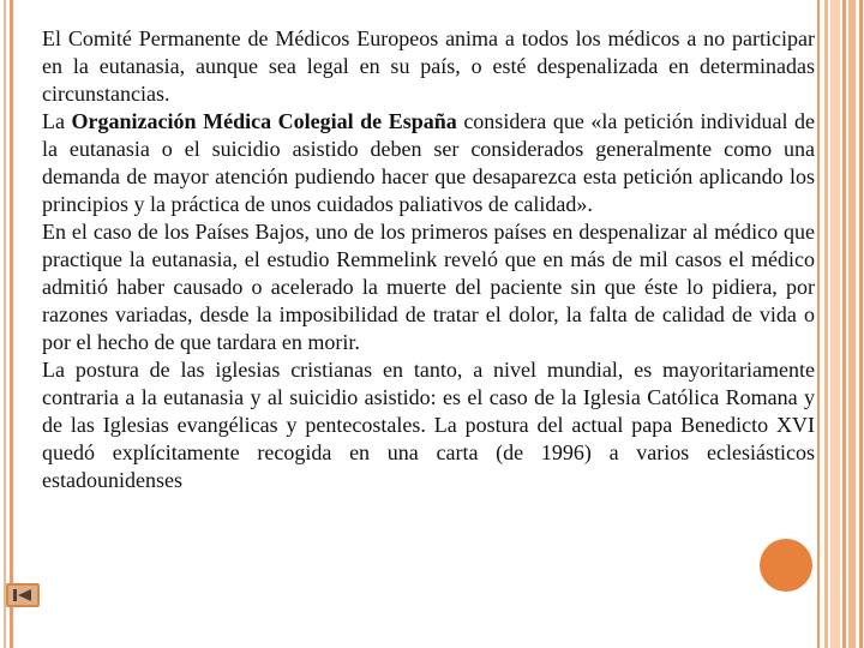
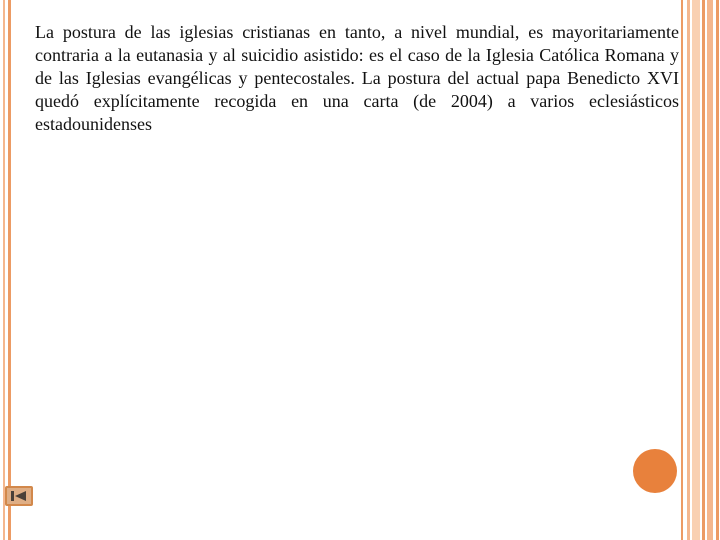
- El Comité Permanente de Médicos Europeos anima a todos los médicos a no participar en la eutanasia, aunque sea legal en su país, o esté despenalizada en determinadas circunstancias.
- La Organización Médica Colegial de España considera que «la petición individual de la eutanasia o el suicidio asistido deben ser considerados generalmente como una demanda de mayor atención pudiendo hacer que desaparezca esta petición aplicando los principios y la práctica de unos cuidados paliativos de calidad».
- En el caso de los Países Bajos, uno de los primeros países en despenalizar al médico que practique la eutanasia, el estudio Remmelink reveló que en más de mil casos el médico admitió haber causado o acelerado la muerte del paciente sin que éste lo pidiera, por razones variadas, desde la imposibilidad de tratar el dolor, la falta de calidad de vida o por el hecho de que tardara en morir.
- La postura de las iglesias cristianas en tanto, a nivel mundial, es mayoritariamente contraria a la eutanasia y al suicidio asistido: es el caso de la Iglesia Católica Romana y de las Iglesias evangélicas y pentecostales. La postura del actual papa Benedicto XVI quedó explícitamente recogida en una carta (de 1996) a varios eclesiásticos estadounidenses
+ La postura de las iglesias cristianas en tanto, a nivel mundial, es mayoritariamente contraria a la eutanasia y al suicidio asistido: es el caso de la Iglesia Católica Romana y de las Iglesias evangélicas y pentecostales. La postura del actual papa Benedicto XVI quedó explícitamente recogida en una carta (de 2004) a varios eclesiásticos estadounidenses
